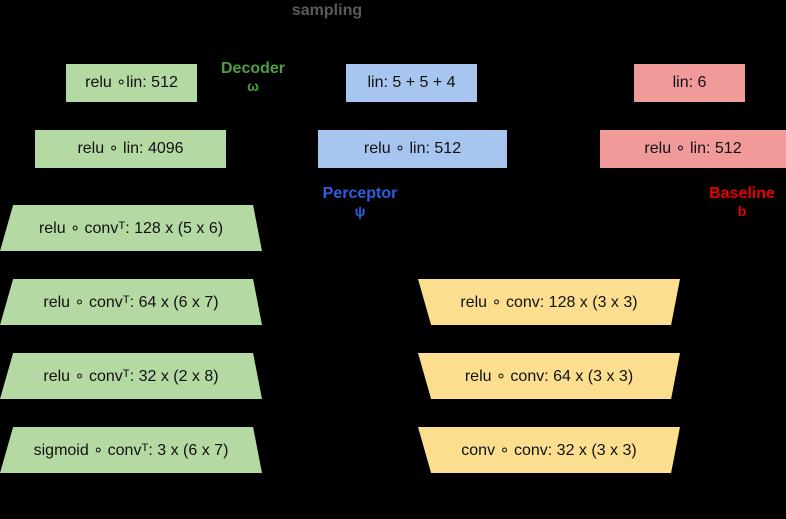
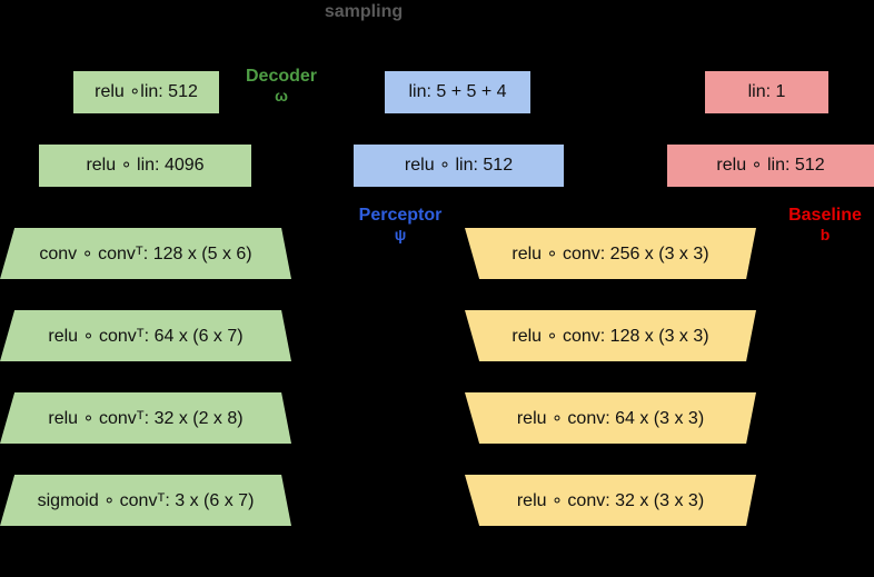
  sampling
  relu ∘lin: 512
  relu ∘ lin: 4096
  Decoder
  ω
- relu ∘ convᵀ: 128 x (5 x 6)
+ conv ∘ convᵀ: 128 x (5 x 6)
  relu ∘ convᵀ: 64 x (6 x 7)
  relu ∘ convᵀ: 32 x (2 x 8)
  sigmoid ∘ convᵀ: 3 x (6 x 7)
  lin: 5 + 5 + 4
  relu ∘ lin: 512
  Perceptor
  ψ
+ relu ∘ conv: 256 x (3 x 3)
  relu ∘ conv: 128 x (3 x 3)
  relu ∘ conv: 64 x (3 x 3)
- conv ∘ conv: 32 x (3 x 3)
+ relu ∘ conv: 32 x (3 x 3)
- lin: 6
+ lin: 1
  relu ∘ lin: 512
  Baseline
  b
